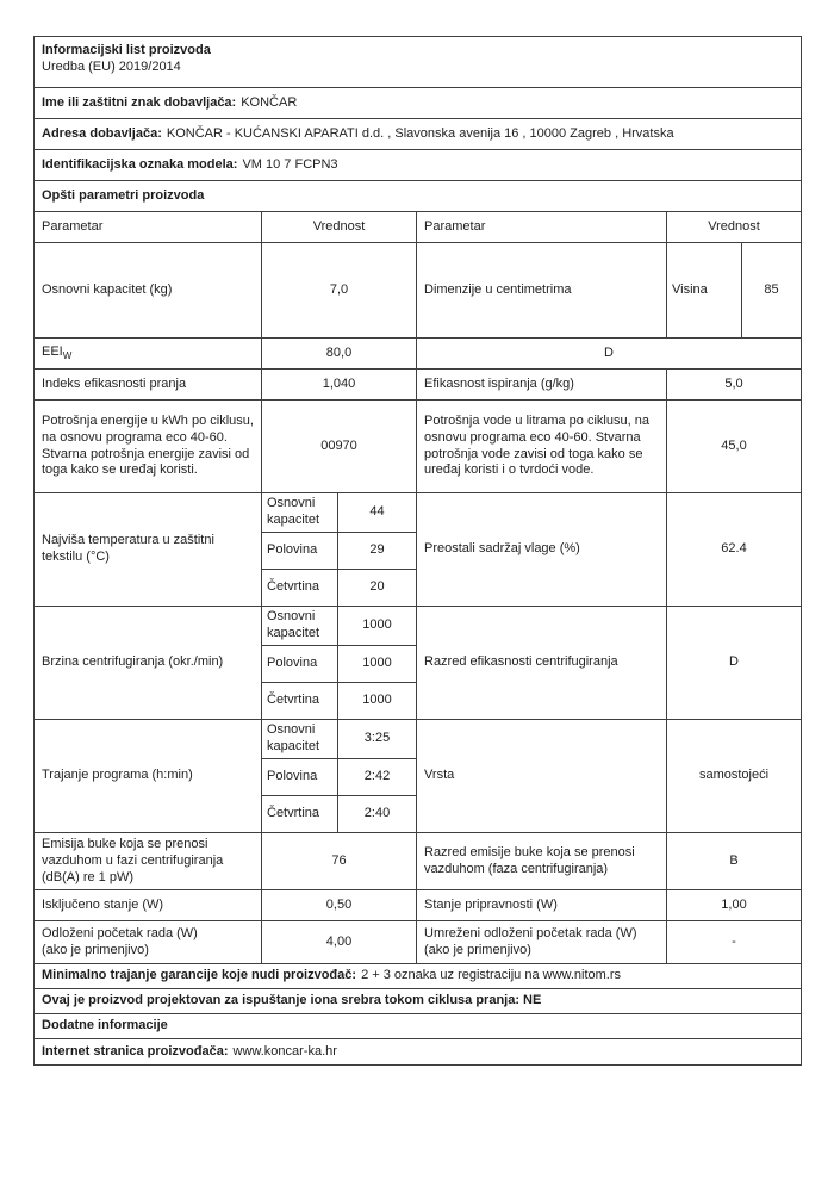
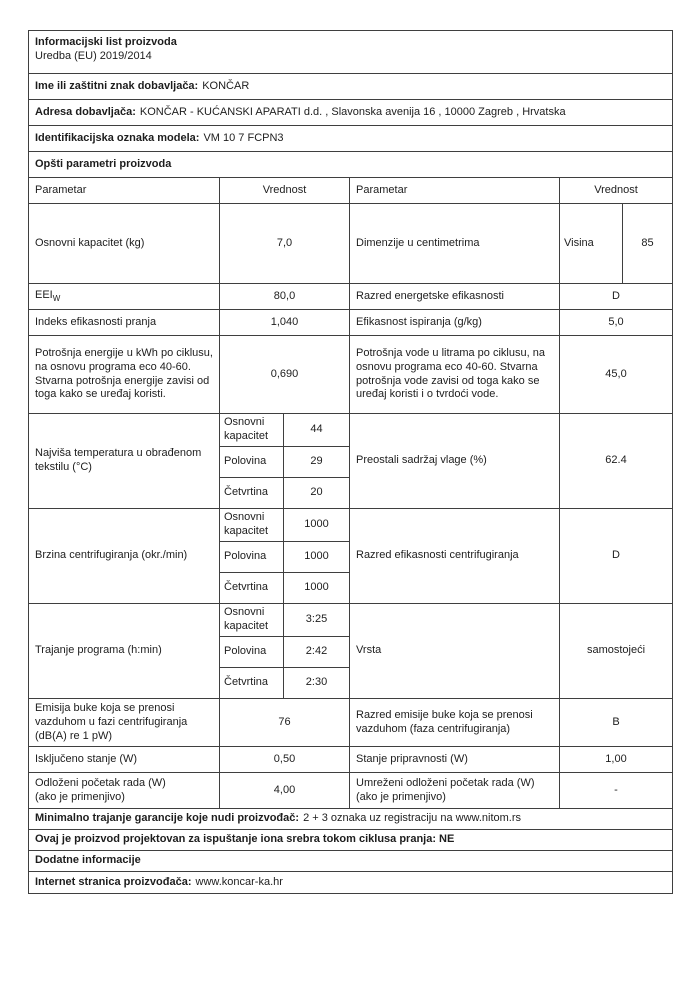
  Informacijski list proizvoda
  Uredba (EU) 2019/2014
  Ime ili zaštitni znak dobavljača:
  KONČAR
  Adresa dobavljača:
  KONČAR - KUĆANSKI APARATI d.d. , Slavonska avenija 16 , 10000 Zagreb , Hrvatska
  Identifikacijska oznaka modela:
  VM 10 7 FCPN3
  Opšti parametri proizvoda
  Parametar
  Vrednost
  Parametar
  Vrednost
  Osnovni kapacitet (kg)
  7,0
  Dimenzije u centimetrima
  Visina
  85
  EEIW
  80,0
+ Razred energetske efikasnosti
  D
  Indeks efikasnosti pranja
  1,040
  Efikasnost ispiranja (g/kg)
  5,0
  Potrošnja energije u kWh po ciklusu, na osnovu programa eco 40-60. Stvarna potrošnja energije zavisi od toga kako se uređaj koristi.
- 00970
+ 0,690
  Potrošnja vode u litrama po ciklusu, na osnovu programa eco 40-60. Stvarna potrošnja vode zavisi od toga kako se uređaj koristi i o tvrdoći vode.
  45,0
- Najviša temperatura u zaštitni tekstilu (°C)
+ Najviša temperatura u obrađenom tekstilu (°C)
  Osnovni kapacitet
  44
  Polovina
  29
  Četvrtina
  20
  Preostali sadržaj vlage (%)
  62.4
  Brzina centrifugiranja (okr./min)
  Osnovni kapacitet
  1000
  Polovina
  1000
  Četvrtina
  1000
  Razred efikasnosti centrifugiranja
  D
  Trajanje programa (h:min)
  Osnovni kapacitet
  3:25
  Polovina
  2:42
  Četvrtina
- 2:40
+ 2:30
  Vrsta
  samostojeći
  Emisija buke koja se prenosi
  vazduhom u fazi centrifugiranja
  (dB(A) re 1 pW)
  76
  Razred emisije buke koja se prenosi
  vazduhom (faza centrifugiranja)
  B
  Isključeno stanje (W)
  0,50
  Stanje pripravnosti (W)
  1,00
  Odloženi početak rada (W)
  (ako je primenjivo)
  4,00
  Umreženi odloženi početak rada (W)
  (ako je primenjivo)
  -
  Minimalno trajanje garancije koje nudi proizvođač:
  2 + 3 oznaka uz registraciju na www.nitom.rs
  Ovaj je proizvod projektovan za ispuštanje iona srebra tokom ciklusa pranja: NE
  Dodatne informacije
  Internet stranica proizvođača:
  www.koncar-ka.hr
